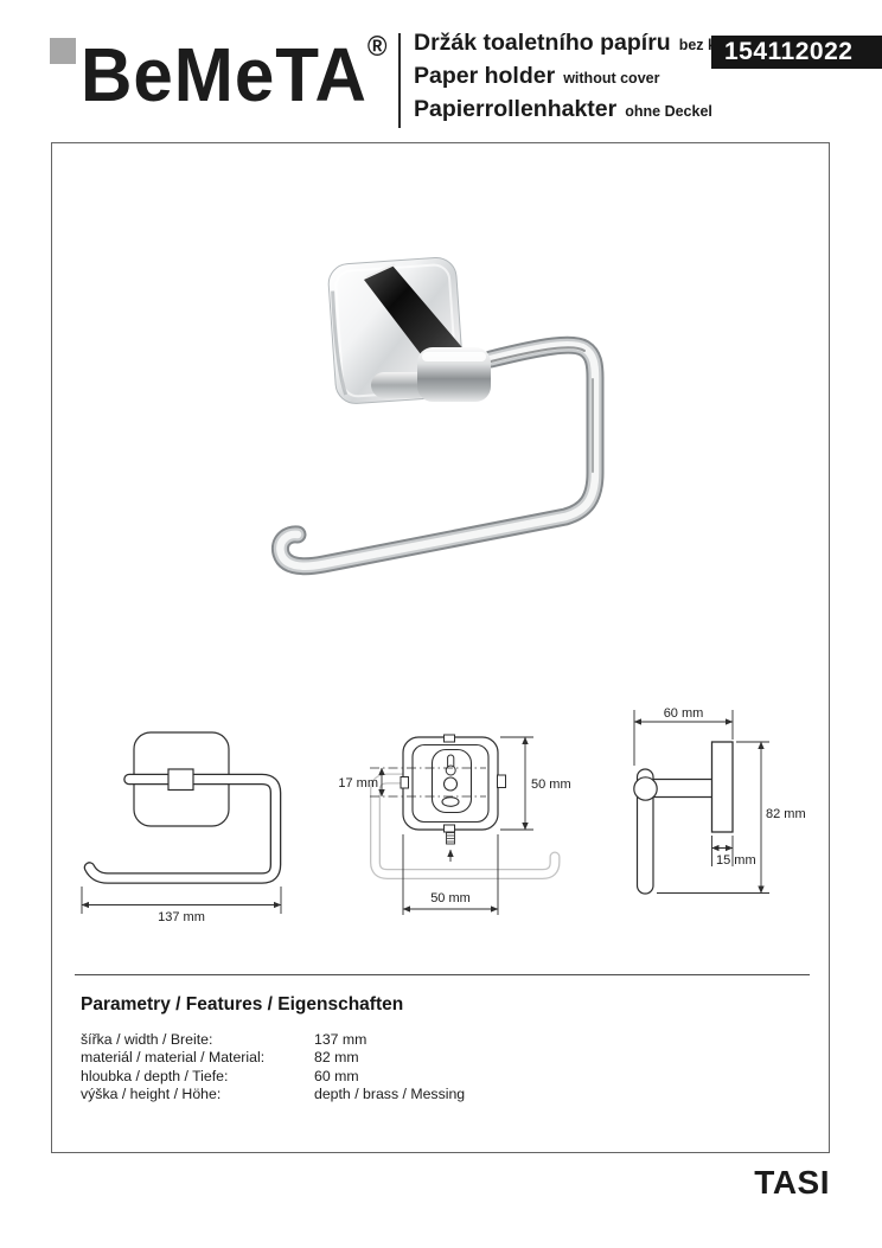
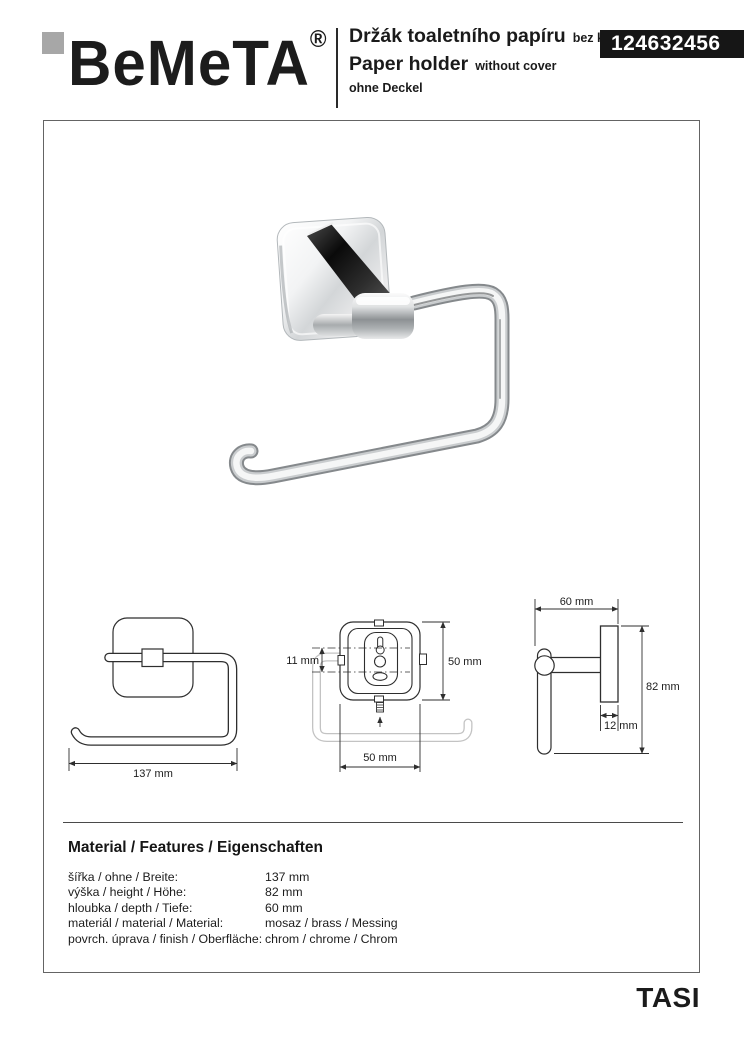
  BeMeTA®
  Držák toaletního papíru
  Paper holder
  without cover
- Papierrollenhakter
  ohne Deckel
- 154112022
+ 124632456
  137 mm
- 17 mm
+ 11 mm
  50 mm
  50 mm
  60 mm
  82 mm
- 15 mm
+ 12 mm
- Parametry / Features / Eigenschaften
+ Material / Features / Eigenschaften
- šířka / width / Breite:
+ šířka / ohne / Breite:
  137 mm
- materiál / material / Material:
+ výška / height / Höhe:
  82 mm
  hloubka / depth / Tiefe:
  60 mm
- výška / height / Höhe:
+ materiál / material / Material:
- depth / brass / Messing
+ mosaz / brass / Messing
+ povrch. úprava / finish / Oberfläche:
+ chrom / chrome / Chrom
  TASI
